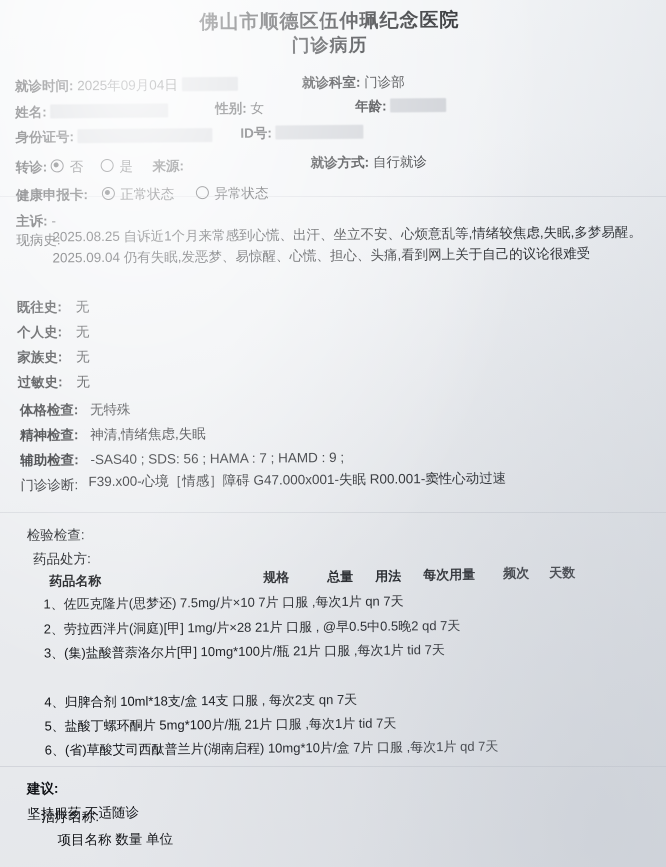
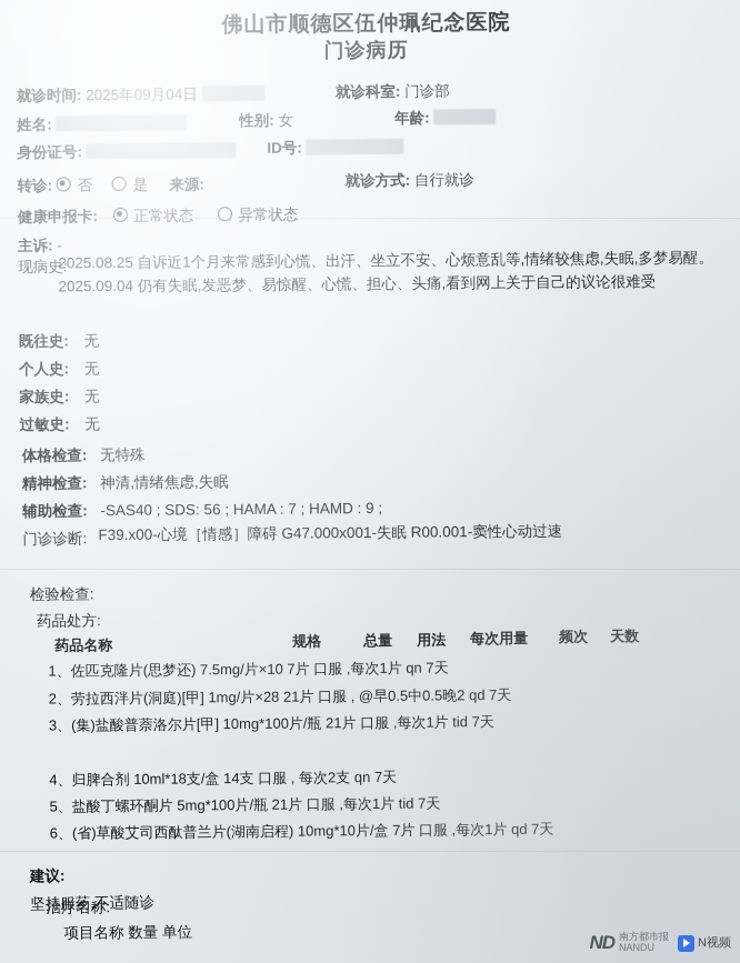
+ ND
+ 南方都市报
+ NANDU
+ N视频
